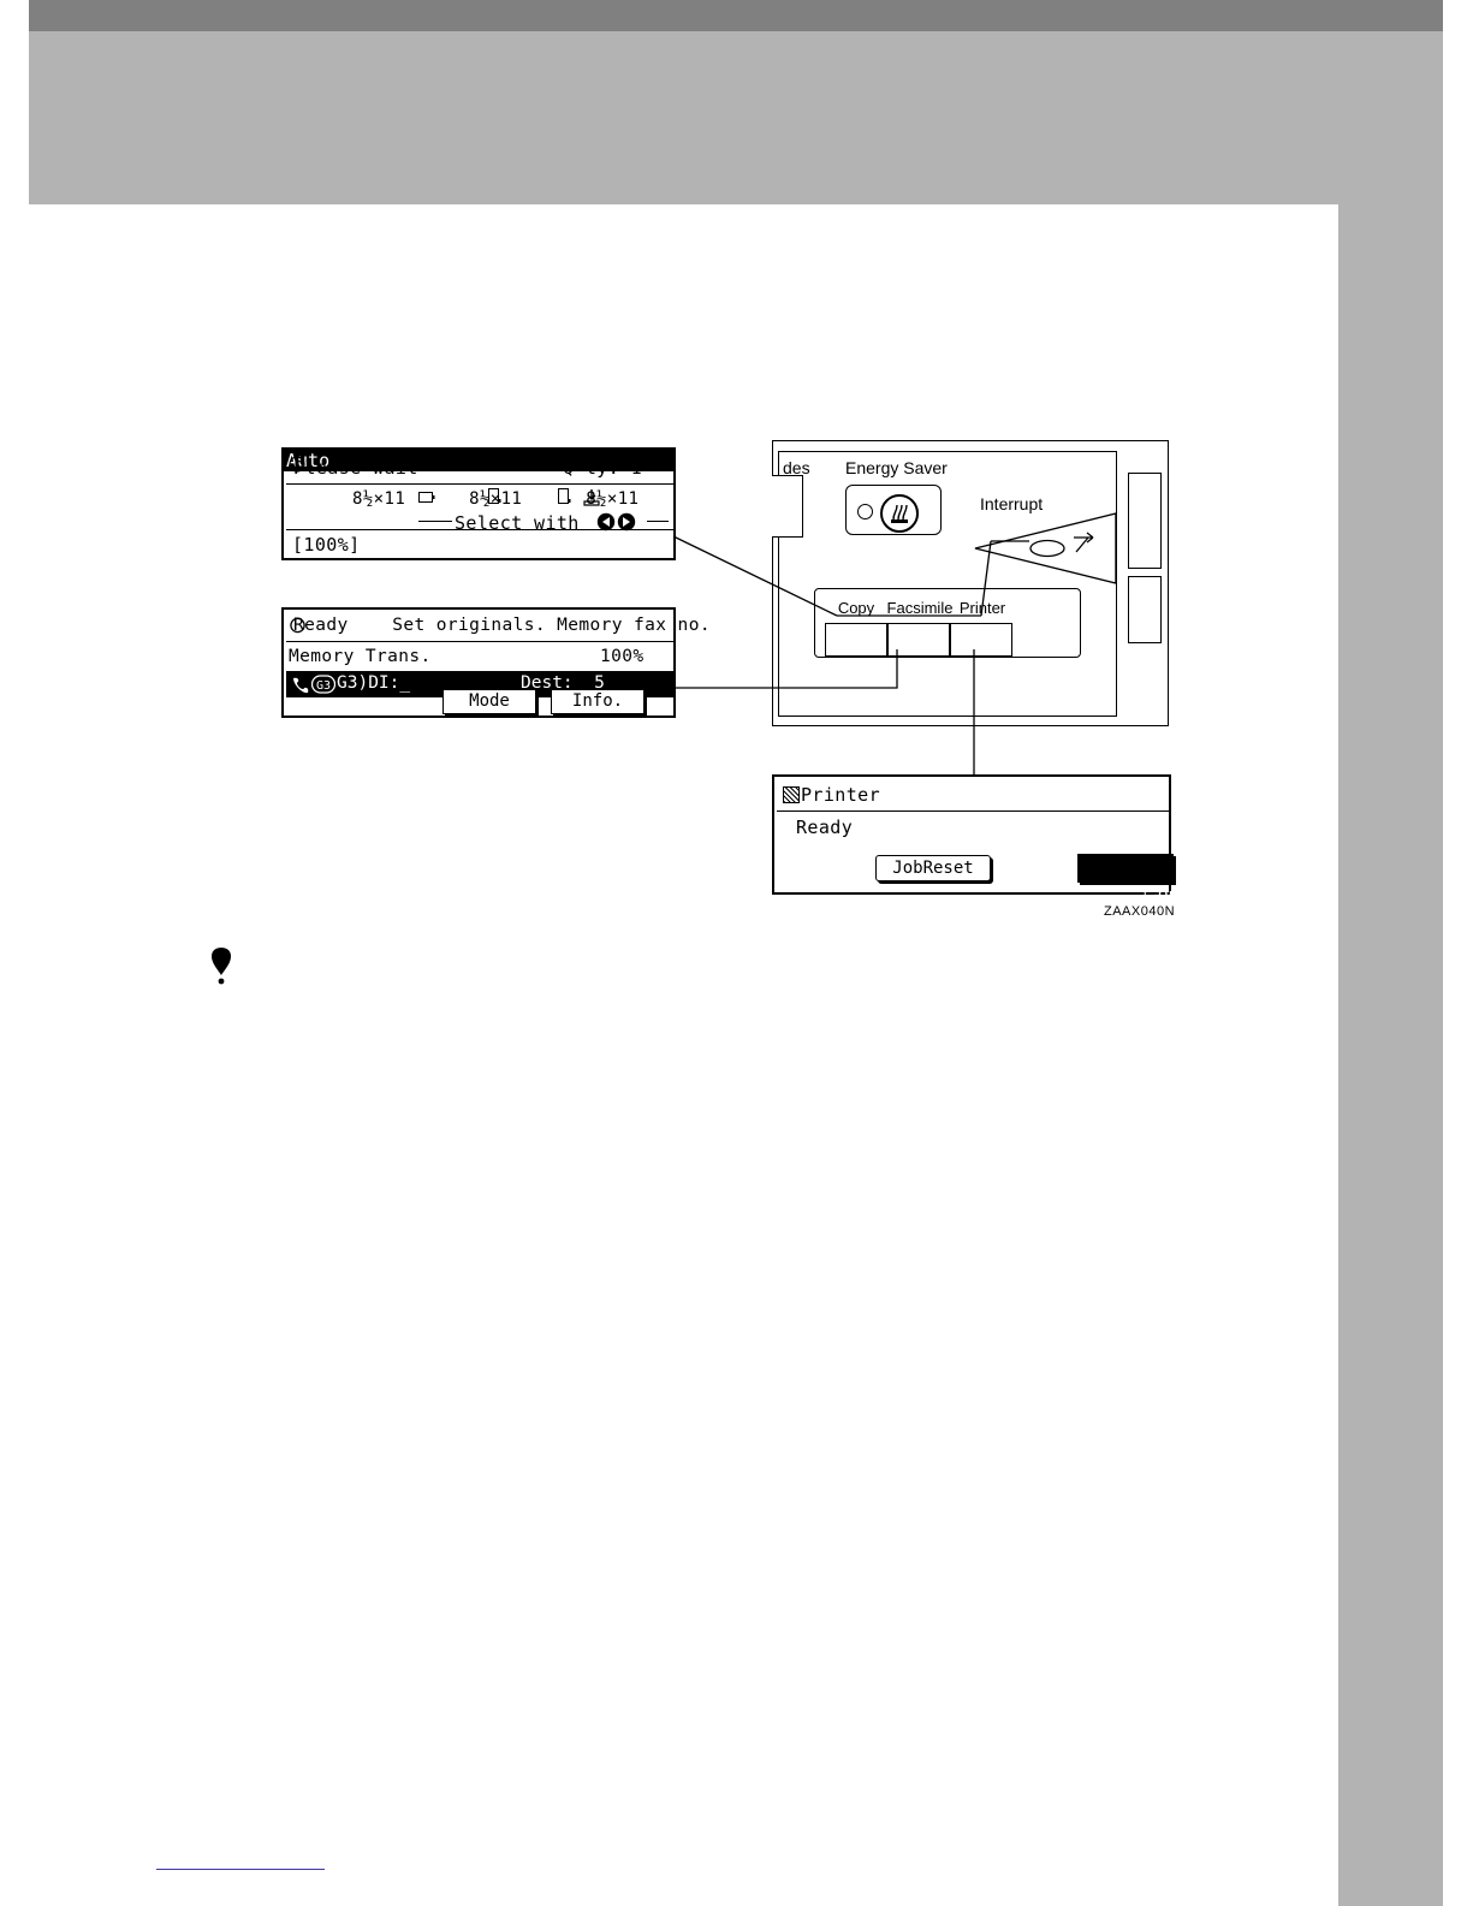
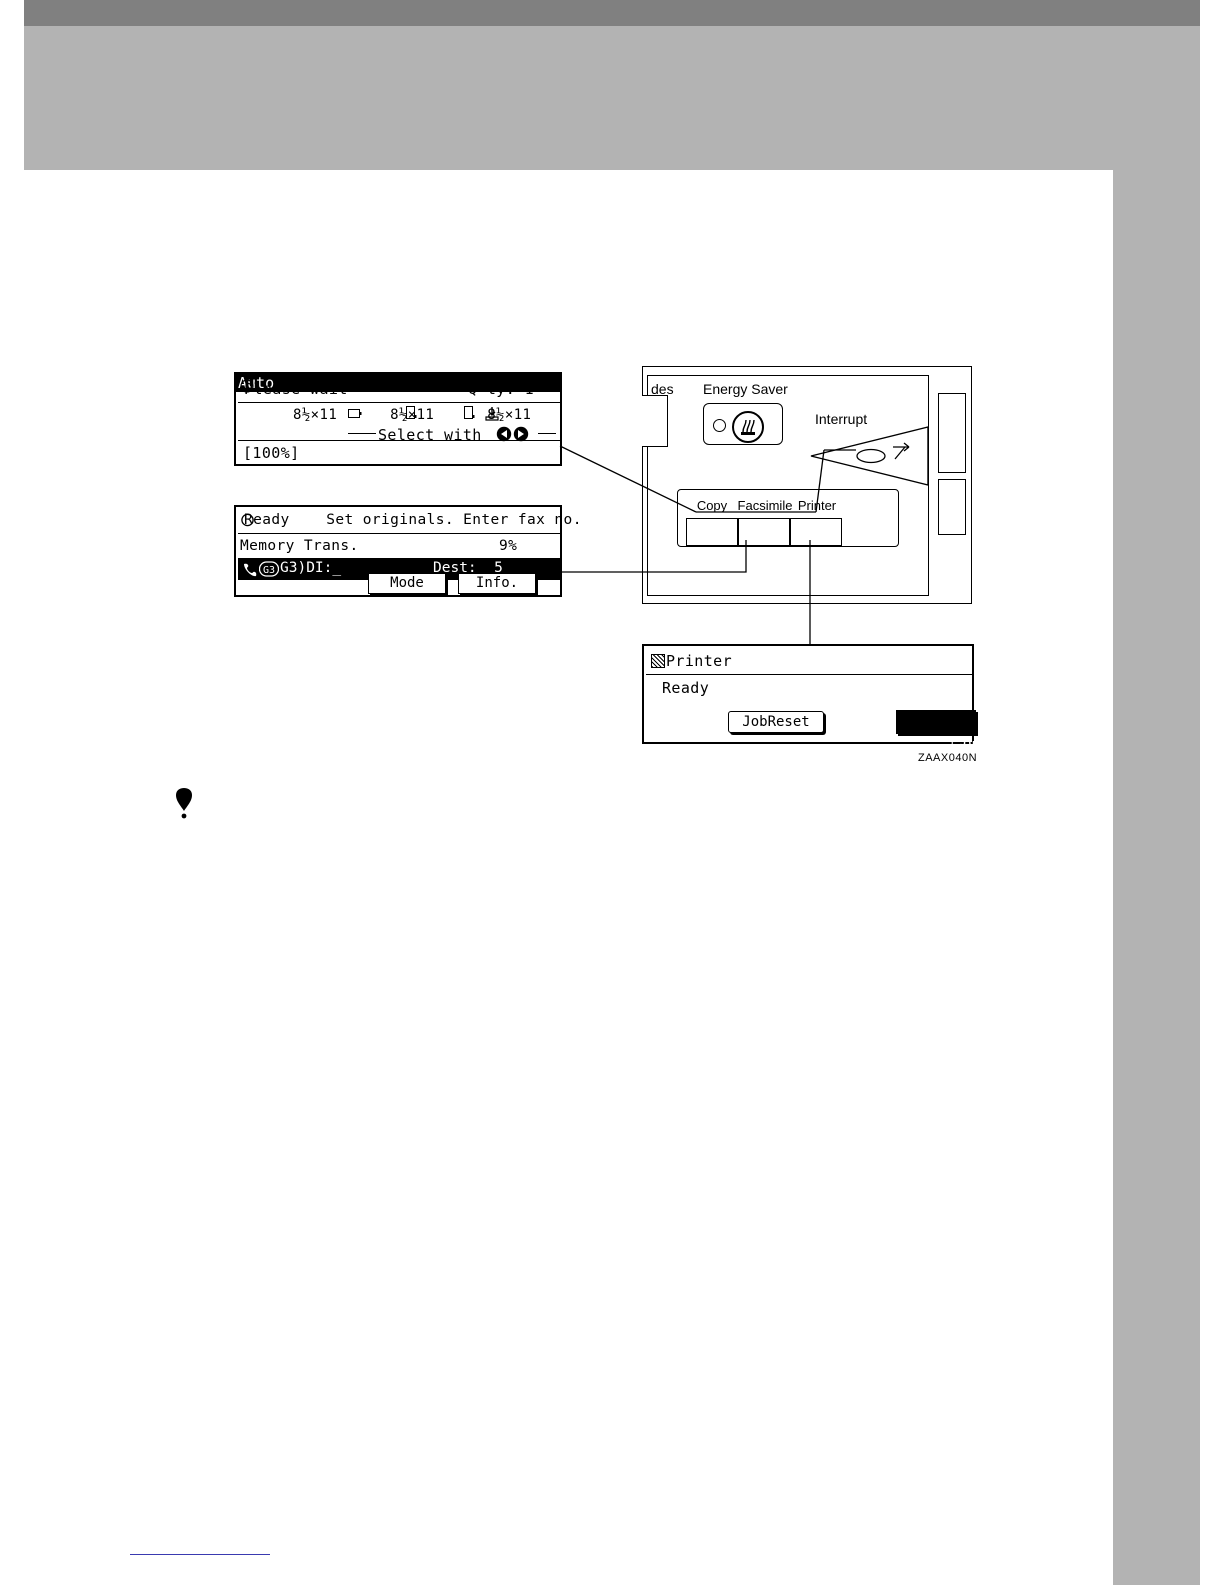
  Please wait
  Q'ty: 1
  Ato
  8½×11 8½×11½×11
  Select with
  [100%]
- Ready Set originals. Memory fax no.
+ Ready Set originals. Enter fax no.
  Memory Trans.
- 100%
+ 9%
  G3
  G3)DI:_
  Dest: 5
  Mode
  Info.
  des
  Energy Saver
  Interrupt
  Copy
  Facsimile
  Priter
  Printer
  Ready
  JobReset
  |→Online
  ZAAX040N
